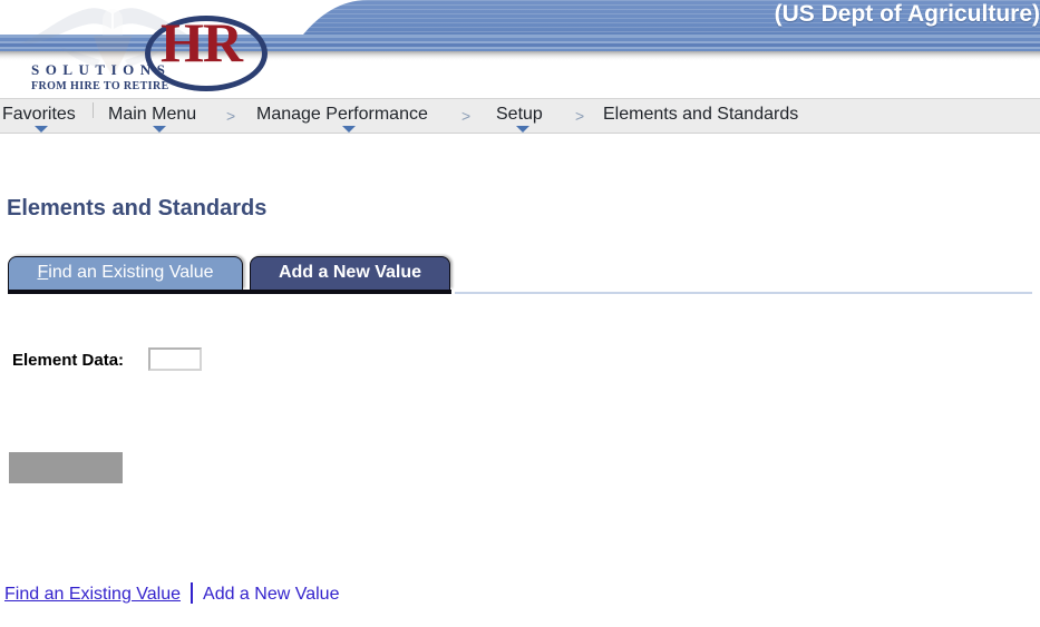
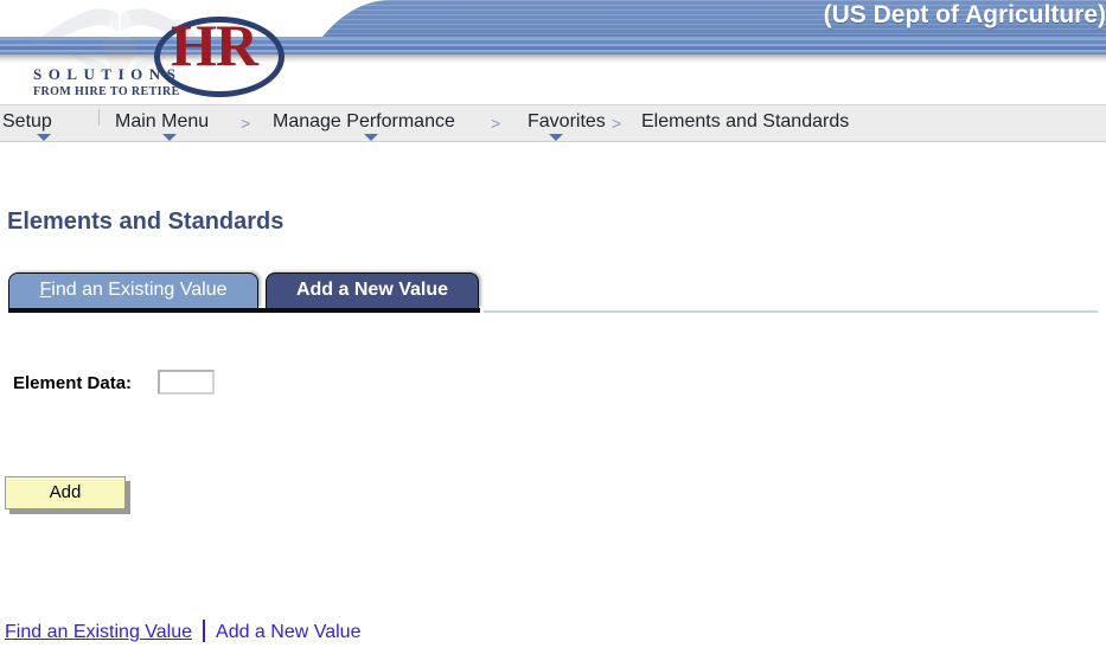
  HR
  SOLUTIONS
  FROM HIRE TO RETIRE
  (US Dept of Agriculture)
- Favorites
+ Setup
  Main Menu
  >
  Manage Performance
  >
- Setup
+ Favorites
  >
  Elements and Standards
  Elements and Standards
  Find an Existing Value
  Add a New Value
  Element Data:
+ Add
  Find an Existing Value Add a New Value
